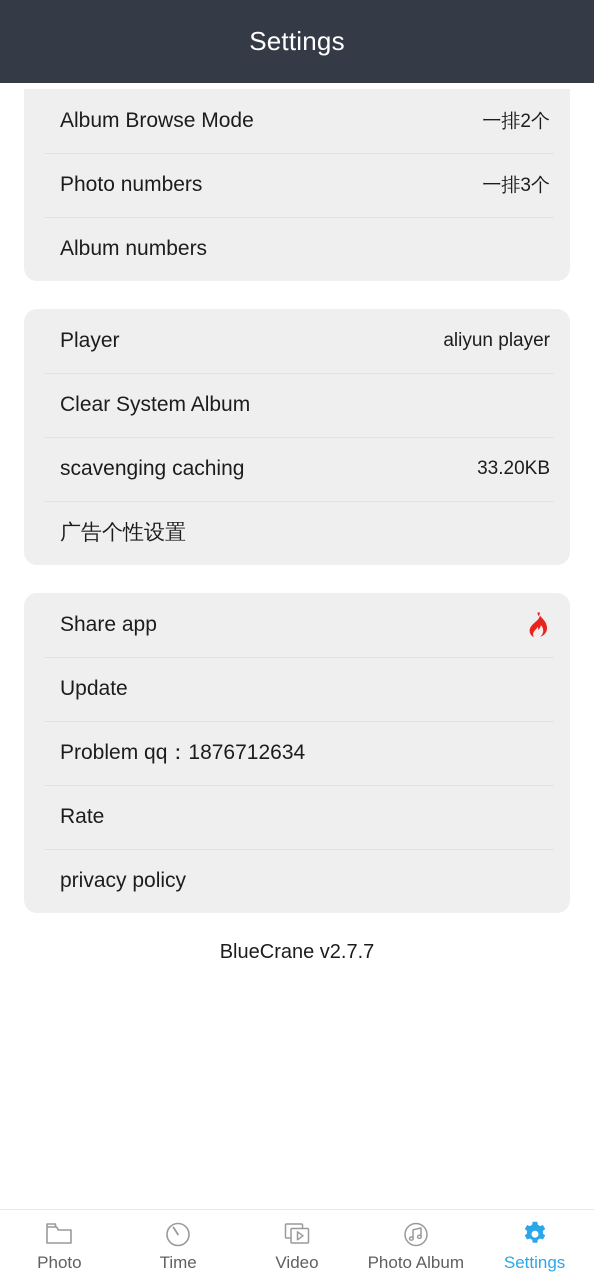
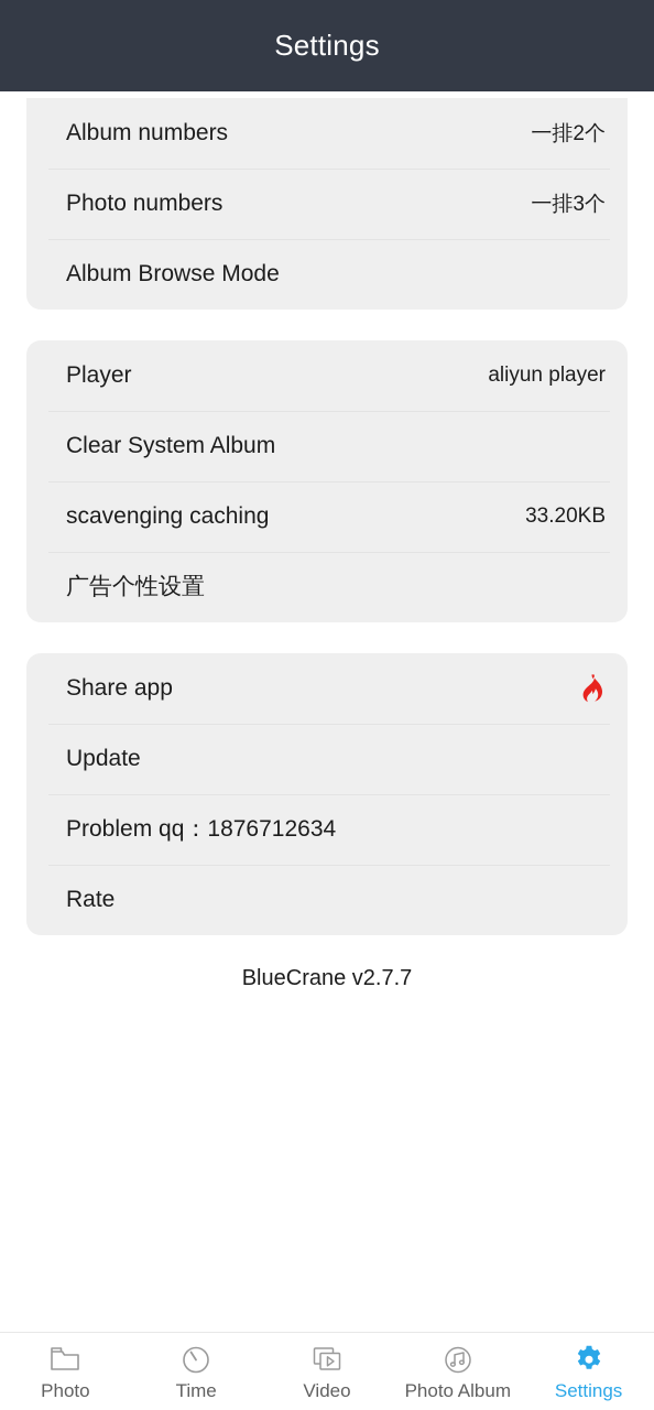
  Settings
- Album Browse Mode
+ Album numbers
  一排2个
  Photo numbers
  一排3个
- Album numbers
+ Album Browse Mode
  Player
  aliyun player
  Clear System Album
  scavenging caching
  33.20KB
  广告个性设置
  Share app
  Update
  Problem qq：1876712634
  Rate
- privacy policy
  BlueCrane v2.7.7
  Photo
  Time
  Video
  Photo Album
  Settings
